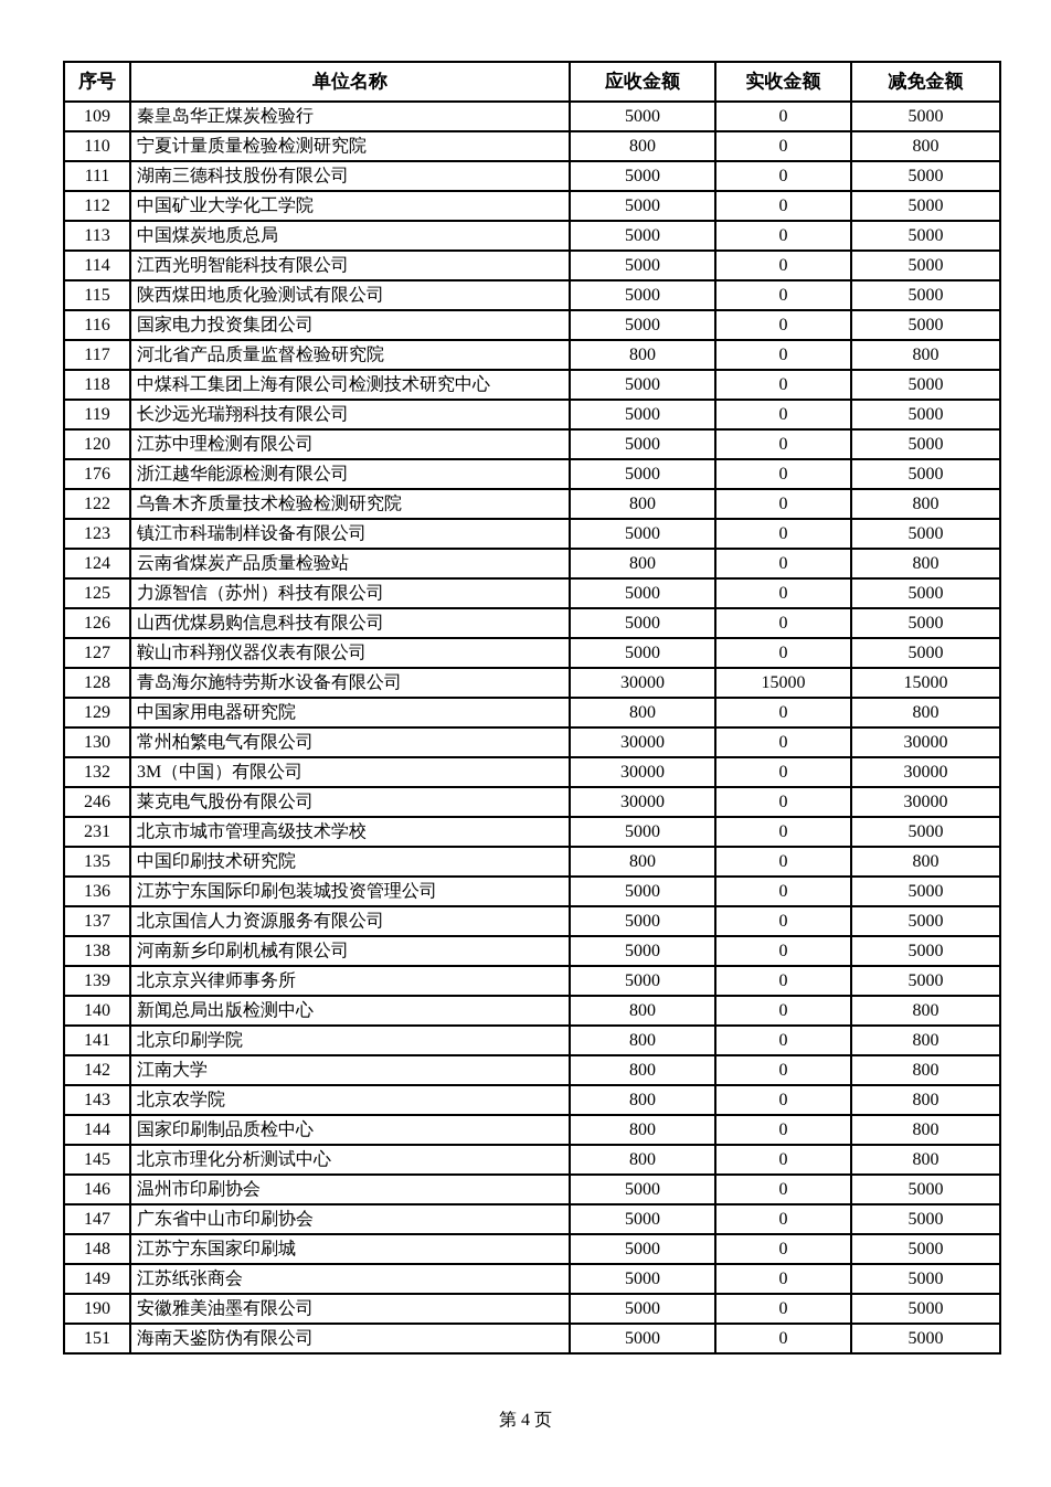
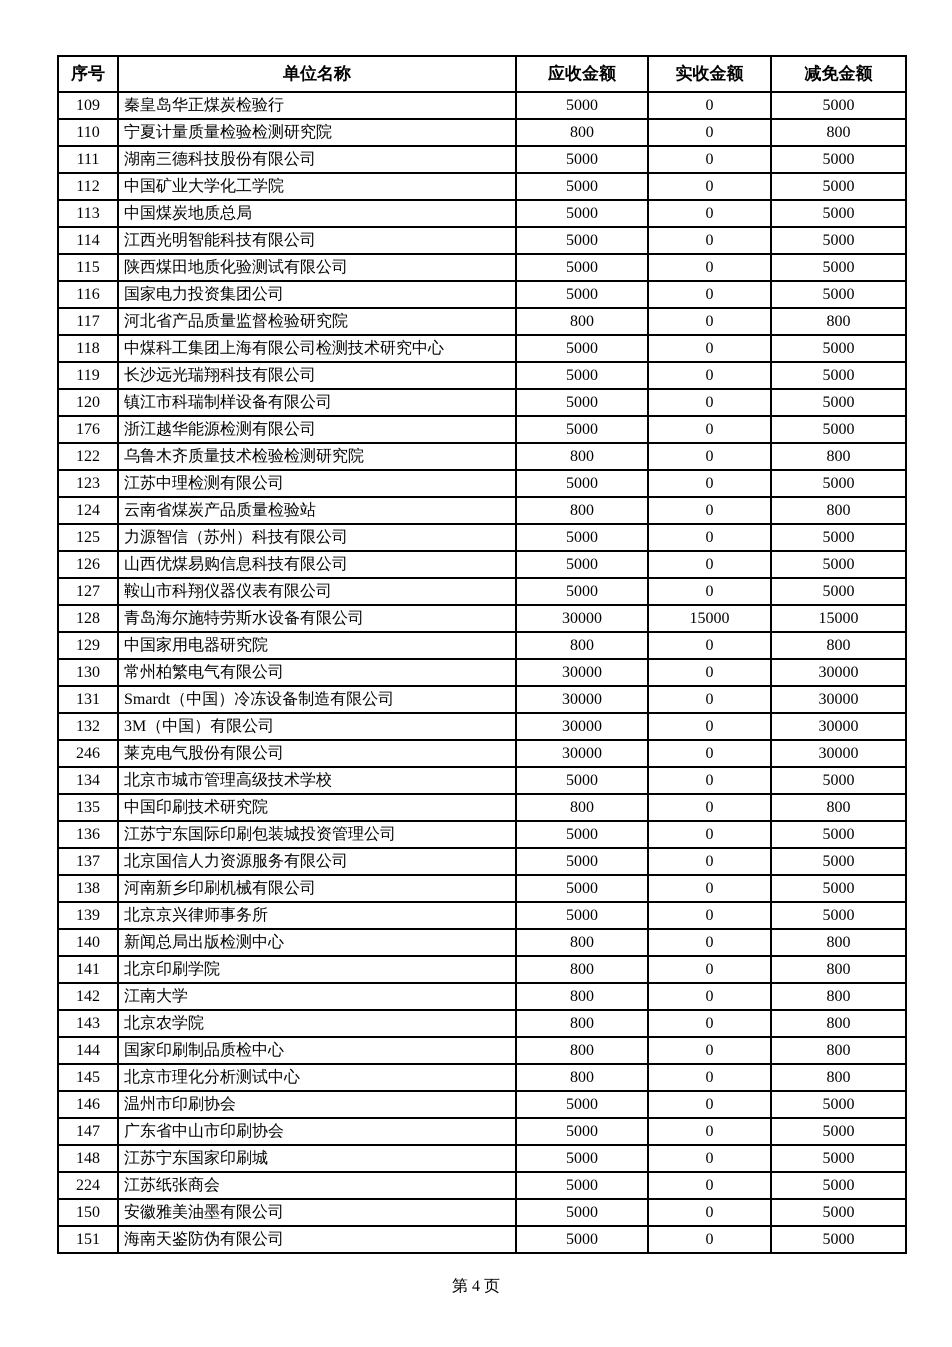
  序号	单位名称	应收金额	实收金额	减免金额
  109	秦皇岛华正煤炭检验行	5000	0	5000
  110	宁夏计量质量检验检测研究院	800	0	800
  111	湖南三德科技股份有限公司	5000	0	5000
  112	中国矿业大学化工学院	5000	0	5000
  113	中国煤炭地质总局	5000	0	5000
  114	江西光明智能科技有限公司	5000	0	5000
  115	陕西煤田地质化验测试有限公司	5000	0	5000
  116	国家电力投资集团公司	5000	0	5000
  117	河北省产品质量监督检验研究院	800	0	800
  118	中煤科工集团上海有限公司检测技术研究中心	5000	0	5000
  119	长沙远光瑞翔科技有限公司	5000	0	5000
- 120	江苏中理检测有限公司	5000	0	5000
+ 120	镇江市科瑞制样设备有限公司	5000	0	5000
  176	浙江越华能源检测有限公司	5000	0	5000
  122	乌鲁木齐质量技术检验检测研究院	800	0	800
- 123	镇江市科瑞制样设备有限公司	5000	0	5000
+ 123	江苏中理检测有限公司	5000	0	5000
  124	云南省煤炭产品质量检验站	800	0	800
  125	力源智信（苏州）科技有限公司	5000	0	5000
  126	山西优煤易购信息科技有限公司	5000	0	5000
  127	鞍山市科翔仪器仪表有限公司	5000	0	5000
  128	青岛海尔施特劳斯水设备有限公司	30000	15000	15000
  129	中国家用电器研究院	800	0	800
  130	常州柏繁电气有限公司	30000	0	30000
+ 131	Smardt（中国）冷冻设备制造有限公司	30000	0	30000
  132	3M（中国）有限公司	30000	0	30000
  246	莱克电气股份有限公司	30000	0	30000
- 231	北京市城市管理高级技术学校	5000	0	5000
+ 134	北京市城市管理高级技术学校	5000	0	5000
  135	中国印刷技术研究院	800	0	800
  136	江苏宁东国际印刷包装城投资管理公司	5000	0	5000
  137	北京国信人力资源服务有限公司	5000	0	5000
  138	河南新乡印刷机械有限公司	5000	0	5000
  139	北京京兴律师事务所	5000	0	5000
  140	新闻总局出版检测中心	800	0	800
  141	北京印刷学院	800	0	800
  142	江南大学	800	0	800
  143	北京农学院	800	0	800
  144	国家印刷制品质检中心	800	0	800
  145	北京市理化分析测试中心	800	0	800
  146	温州市印刷协会	5000	0	5000
  147	广东省中山市印刷协会	5000	0	5000
  148	江苏宁东国家印刷城	5000	0	5000
- 149	江苏纸张商会	5000	0	5000
+ 224	江苏纸张商会	5000	0	5000
- 190	安徽雅美油墨有限公司	5000	0	5000
+ 150	安徽雅美油墨有限公司	5000	0	5000
  151	海南天鉴防伪有限公司	5000	0	5000
  第 4 页
